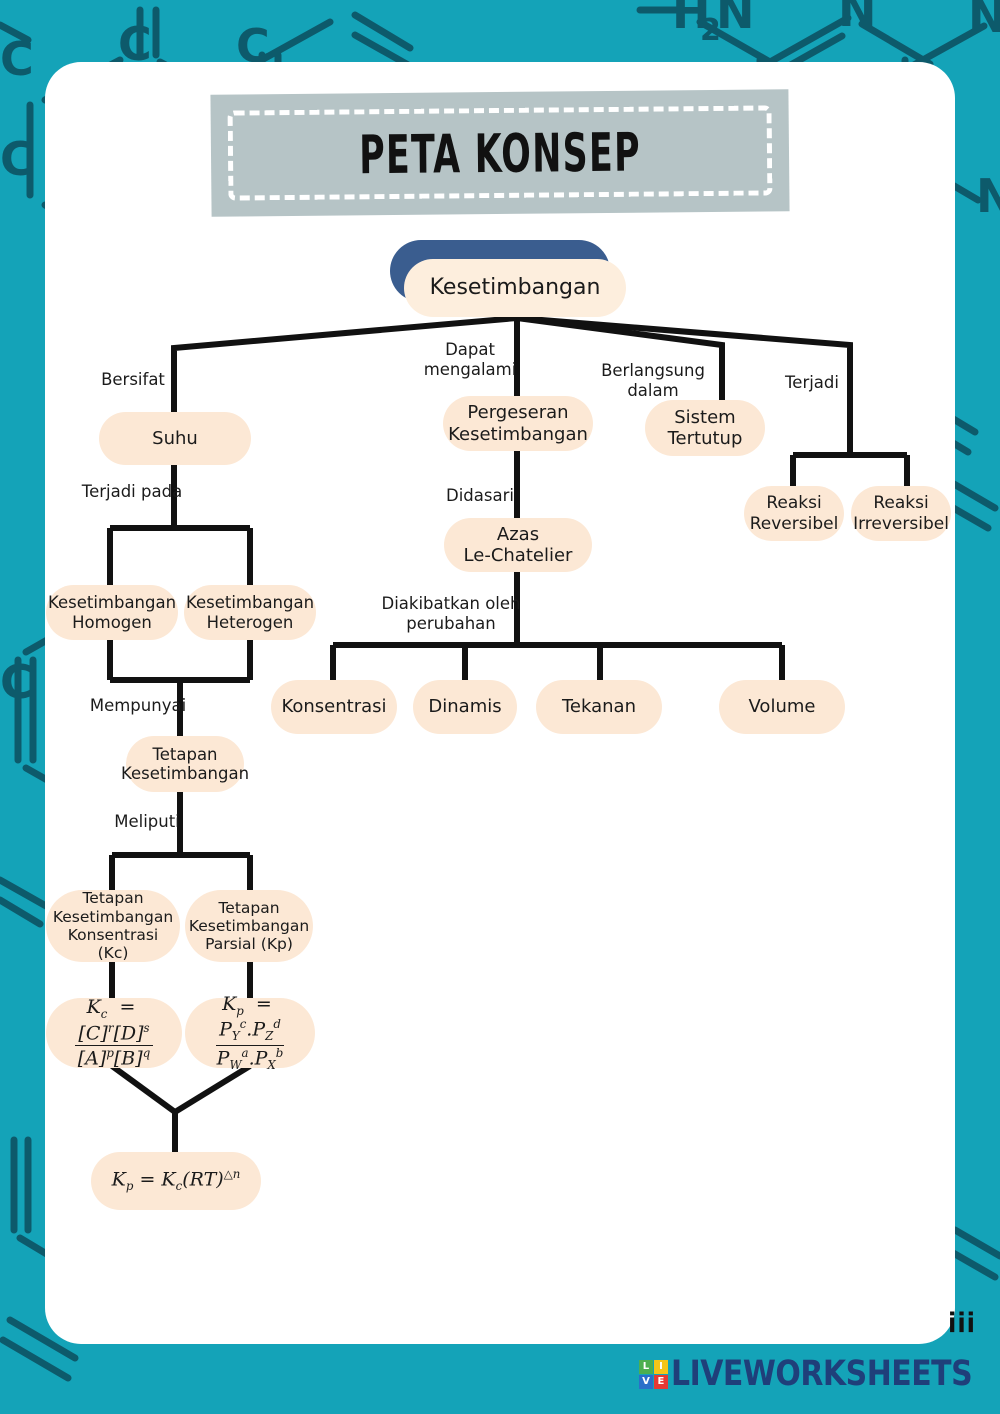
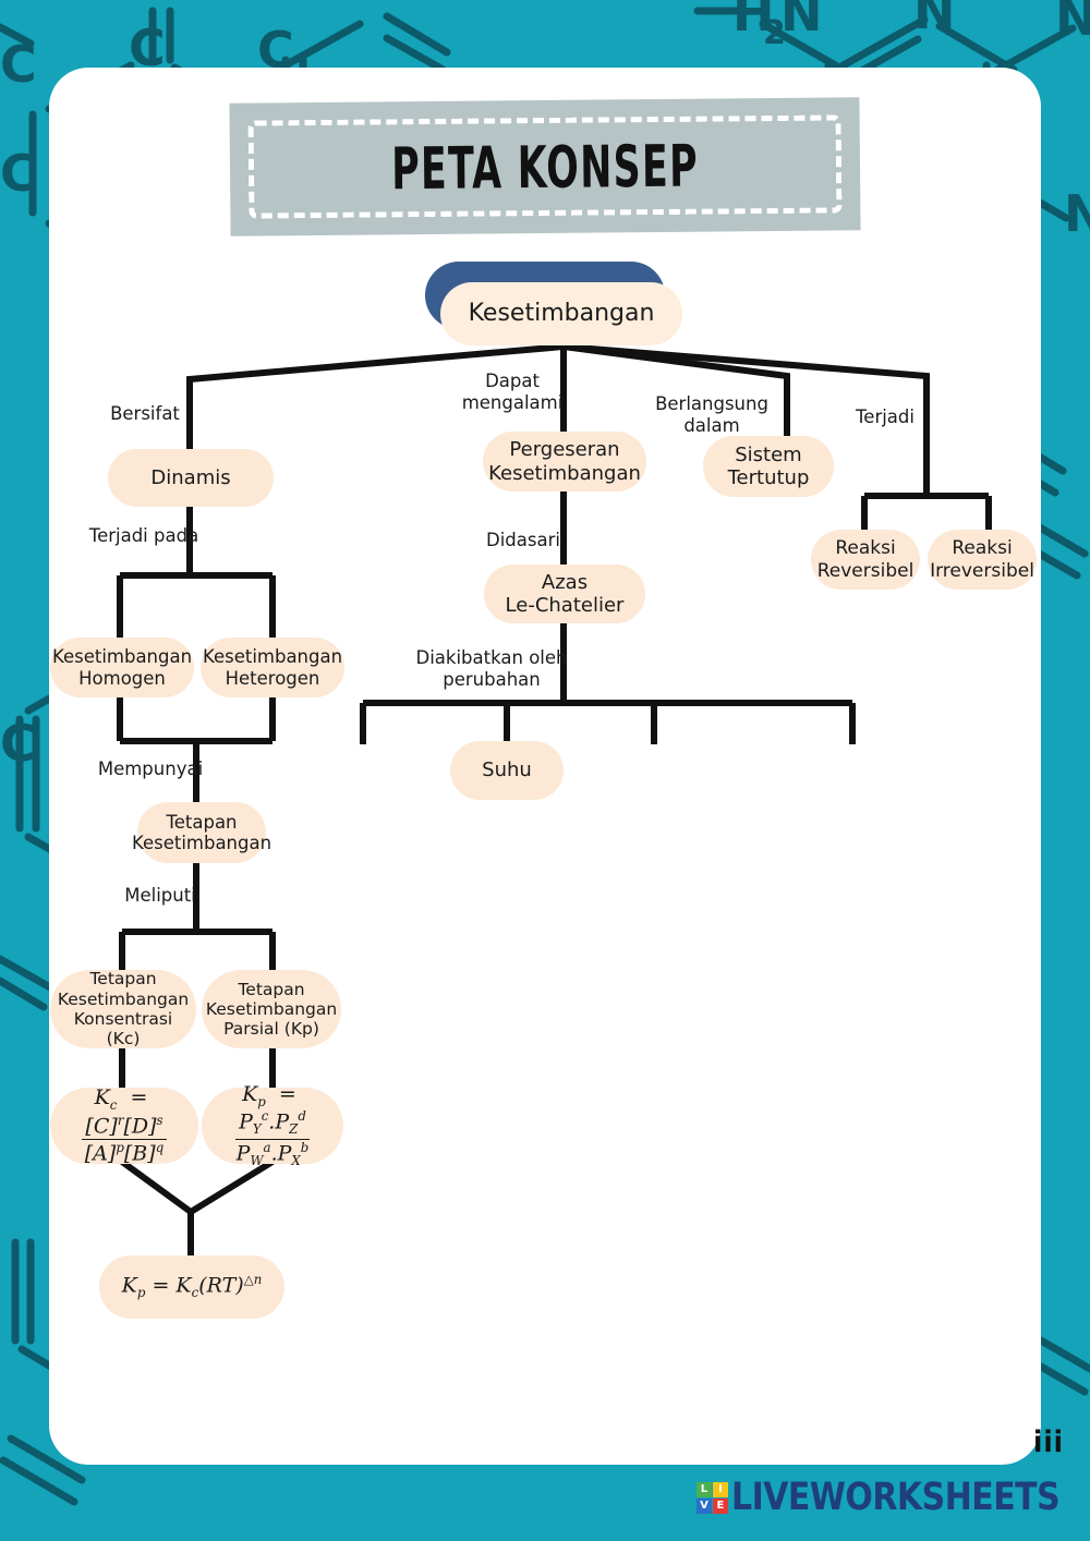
  C
  C
  C
  C
  C
  H
  2
  N
  N
  N
  N
  PETA KONSEP
  Kesetimbangan
  Bersifat
  Dapat
  mengalami
  Berlangsung
  dalam
  Terjadi
- Suhu
+ Dinamis
  Pergeseran
  Kesetimbangan
  Sistem
  Tertutup
  Reaksi
  Reversibel
  Reaksi
  Irreversibel
  Terjadi pada
  Didasari
  Kesetimbangan
  Homogen
  Kesetimbangan
  Heterogen
  Azas
  Le-Chatelier
  Mempunyai
  Diakibatkan oleh
  perubahan
  Tetapan
  Kesetimbangan
- Konsentrasi
- Dinamis
+ Suhu
- Tekanan
- Volume
  Meliputi
  Tetapan
  Kesetimbangan
  Konsentrasi (Kc)
  Tetapan
  Kesetimbangan
  Parsial (Kp)
  Kc =
  [C]r[D]s
  [A]p[B]q
  Kp =
  PYc.PZd
  PWa.PXb
  Kp = Kc(RT)△n
  iii
  L
  I
  V
  E
  LIVEWORKSHEETS
